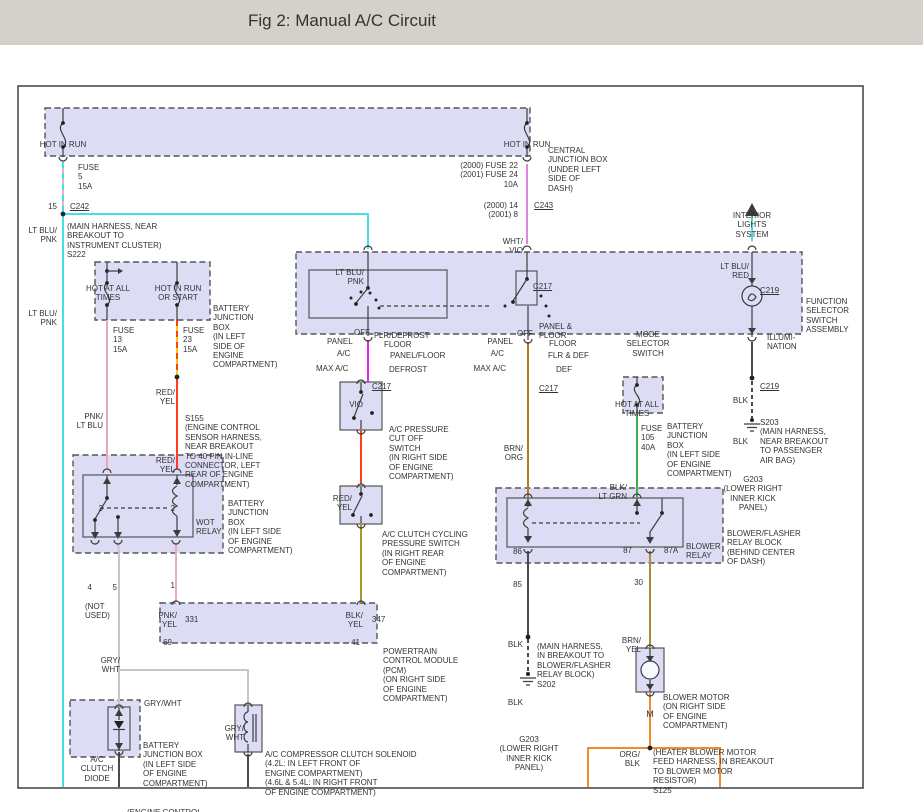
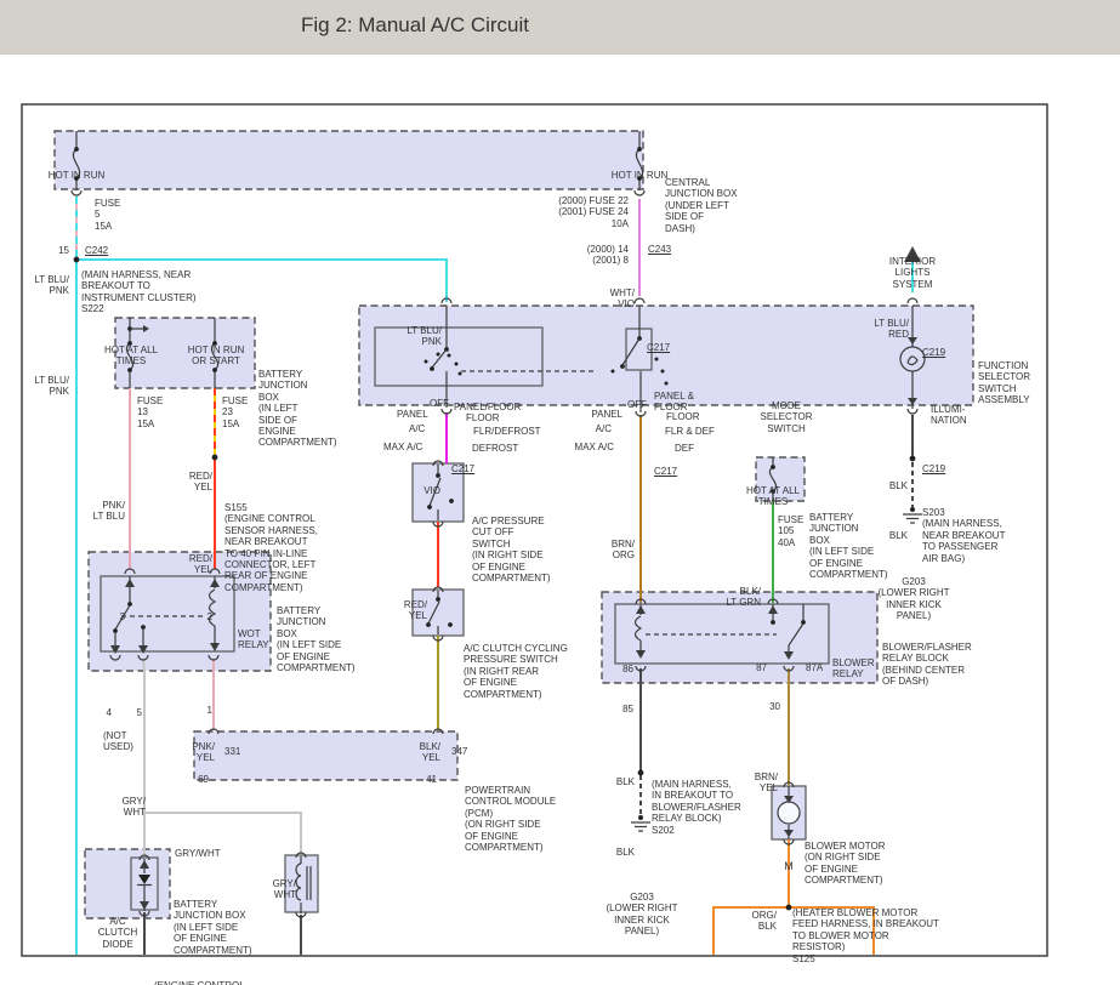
  Fig 2: Manual A/C Circuit
  HOT IN RUN
  FUSE
  5
  15A
  15
  C242
  LT BLU/
  PNK
  (MAIN HARNESS, NEAR
  BREAKOUT TO
  INSTRUMENT CLUSTER)
  S222
  HOT IN RUN
  (2000) FUSE 22
  (2001) FUSE 24
  10A
  CENTRAL
  JUNCTION BOX
  (UNDER LEFT
  SIDE OF
  DASH)
  (2000) 14
  (2001) 8
  C243
  WHT/
  VIO
  C217
  INTERIOR
  LIGHTS
  SYSTEM
  LT BLU/
  RED
  C219
  LT BLU/
  PNK
  FUNCTION
  SELECTOR
  SWITCH
  ASSEMBLY
  PANEL
  OFF
- FLR/DEFROST
+ PANEL/FLOOR
  FLOOR
  A/C
- PANEL/FLOOR
+ FLR/DEFROST
  MAX A/C
  DEFROST
  PANEL
  OFF
  PANEL &
  FLOOR
  FLOOR
  A/C
  FLR & DEF
  MAX A/C
  DEF
  C217
  C217
  MODE
  SELECTOR
  SWITCH
  ILLUMI-
  NATION
  C219
  HOT AT ALL
  TIMES
  HOT IN RUN
  OR START
  FUSE
  13
  15A
  FUSE
  23
  15A
  BATTERY
  JUNCTION
  BOX
  (IN LEFT
  SIDE OF
  ENGINE
  COMPARTMENT)
  LT BLU/
  PNK
  PNK/
  LT BLU
  RED/
  YEL
  S155
  (ENGINE CONTROL
  SENSOR HARNESS,
  NEAR BREAKOUT
  TO 40 PIN IN-LINE
  CONNECTOR, LEFT
  REAR OF ENGINE
  COMPARTMENT)
  RED/
  YEL
  3
  2
  4
  5
  1
  WOT
  RELAY
  BATTERY
  JUNCTION
  BOX
  (IN LEFT SIDE
  OF ENGINE
  COMPARTMENT)
  (NOT
  USED)
  GRY/
  WHT
  PNK/
  YEL
  331
  69
  BLK/
  YEL
  347
  41
  POWERTRAIN
  CONTROL MODULE
  (PCM)
  (ON RIGHT SIDE
  OF ENGINE
  COMPARTMENT)
  VIO
  A/C PRESSURE
  CUT OFF
  SWITCH
  (IN RIGHT SIDE
  OF ENGINE
  COMPARTMENT)
  RED/
  YEL
  A/C CLUTCH CYCLING
  PRESSURE SWITCH
  (IN RIGHT REAR
  OF ENGINE
  COMPARTMENT)
  BRN/
  ORG
  HOT AT ALL
  TIMES
  FUSE
  105
  40A
  BATTERY
  JUNCTION
  BOX
  (IN LEFT SIDE
  OF ENGINE
  COMPARTMENT)
  BLK/
  LT GRN
  86
  87
  87A
  85
  30
  BLOWER
  RELAY
  BLOWER/FLASHER
  RELAY BLOCK
  (BEHIND CENTER
  OF DASH)
  BLK
  (MAIN HARNESS,
  IN BREAKOUT TO
  BLOWER/FLASHER
  RELAY BLOCK)
  S202
  BLK
  G203
  (LOWER RIGHT
  INNER KICK
  PANEL)
  BRN/
  YEL
  BLOWER MOTOR
  (ON RIGHT SIDE
  OF ENGINE
  COMPARTMENT)
  ORG/
  BLK
  (HEATER BLOWER MOTOR
  FEED HARNESS, IN BREAKOUT
  TO BLOWER MOTOR
  RESISTOR)
  S125
  GRY/WHT
  GRY/
  WHT
  A/C
  CLUTCH
  DIODE
  BATTERY
  JUNCTION BOX
  (IN LEFT SIDE
  OF ENGINE
  COMPARTMENT)
- A/C COMPRESSOR CLUTCH SOLENOID
- (4.2L: IN LEFT FRONT OF
- ENGINE COMPARTMENT)
- (4.6L & 5.4L: IN RIGHT FRONT
- OF ENGINE COMPARTMENT)
  M
  S203
  (MAIN HARNESS,
  NEAR BREAKOUT
  TO PASSENGER
  AIR BAG)
  BLK
  BLK
  G203
  (LOWER RIGHT
  INNER KICK
  PANEL)
